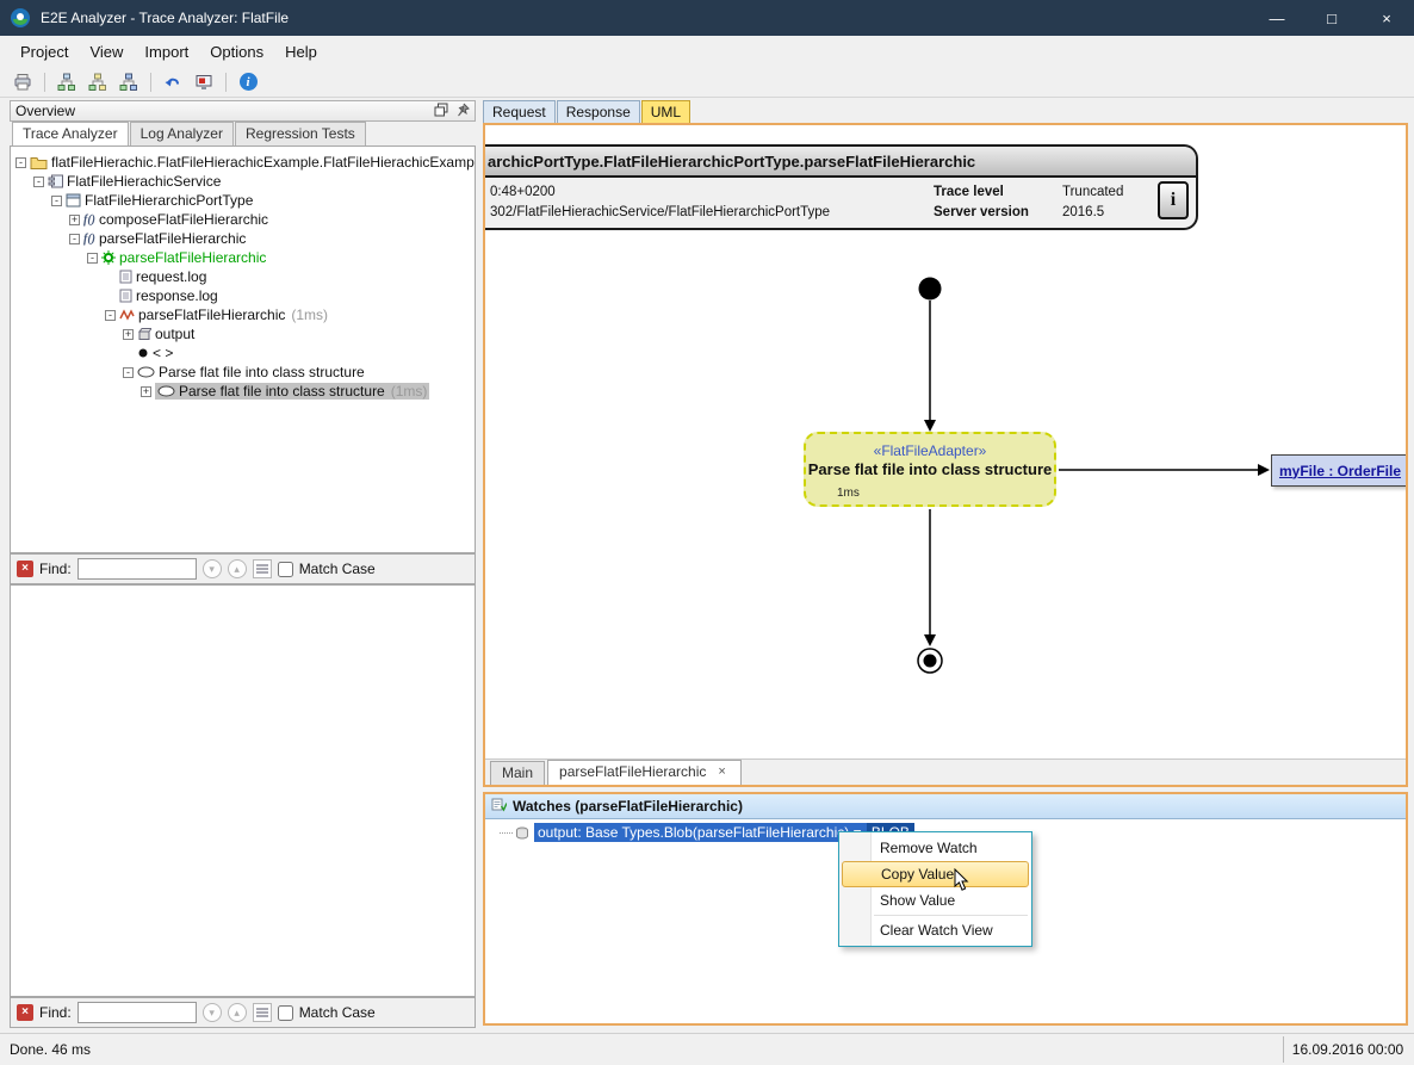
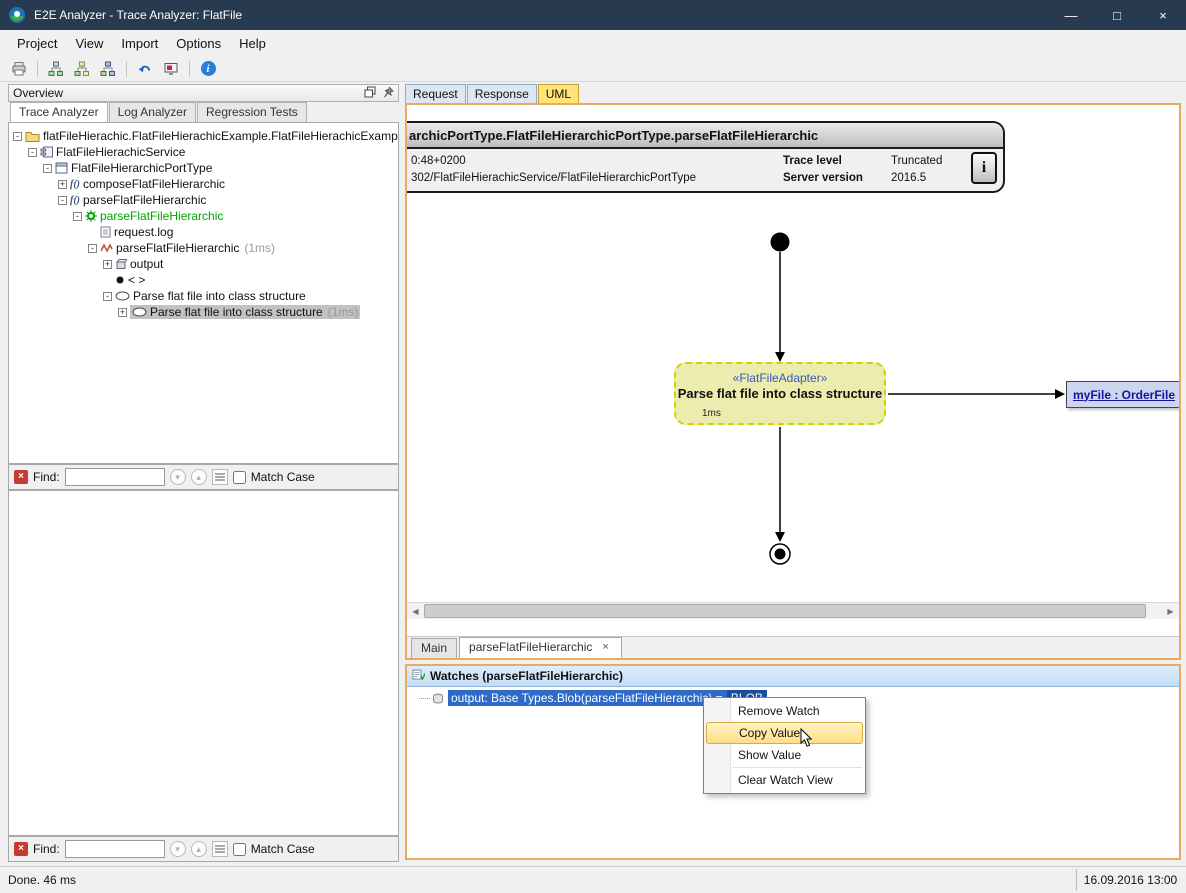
  E2E Analyzer - Trace Analyzer: FlatFile
  —
  □
  ×
  Project
  View
  Import
  Options
  Help
  i
  Overview
  Trace Analyzer
  Log Analyzer
  Regression Tests
  -
  flatFileHierachic.FlatFileHierachicExample.FlatFileHierachicExamp
  -
  FlatFileHierachicService
  -
  FlatFileHierarchicPortType
  +
  f()
  composeFlatFileHierarchic
  -
  f()
  parseFlatFileHierarchic
  -
  parseFlatFileHierarchic
  request.log
- response.log
  -
  parseFlatFileHierarchic
  (1ms)
  +
  output
  < >
  -
  Parse flat file into class structure
  +
  Parse flat file into class structure
  (1ms)
  ×
  Find:
  ▾
  ▴
  Match Case
  ×
  Find:
  ▾
  ▴
  Match Case
  Request
  Response
  UML
  archicPortType.FlatFileHierarchicPortType.parseFlatFileHierarchic
  0:48+0200
  Trace level
  Truncated
  302/FlatFileHierachicService/FlatFileHierarchicPortType
  Server version
  2016.5
  i
  «FlatFileAdapter»
  Parse flat file into class structure
  1ms
  myFile : OrderFile
+ ◀
+ ▶
  Main
  parseFlatFileHierarchic
  ×
  Watches (parseFlatFileHierarchic)
  output: Base Types.Blob(parseFlatFileHierarchi
  Remove Watch
  Copy Value
  Show Value
  Clear Watch View
  Done. 46 ms
- 16.09.2016 00:00
+ 16.09.2016 13:00
